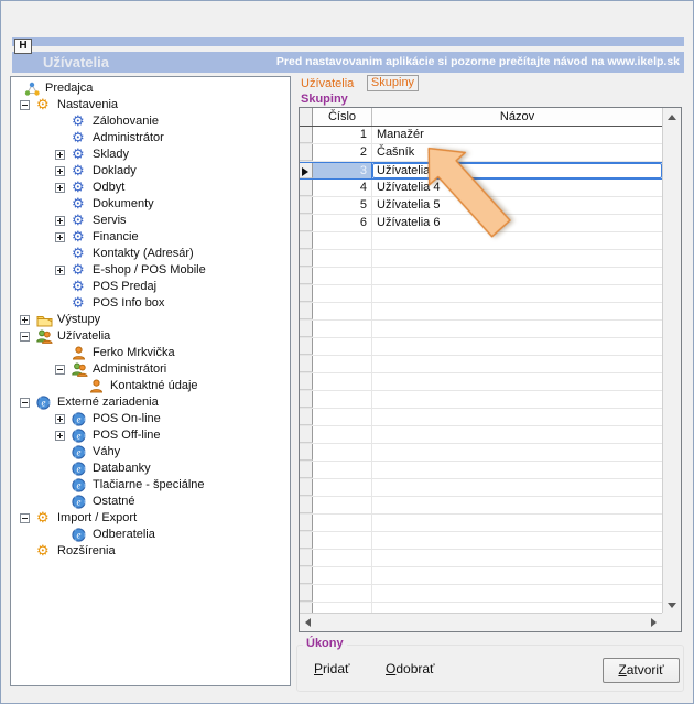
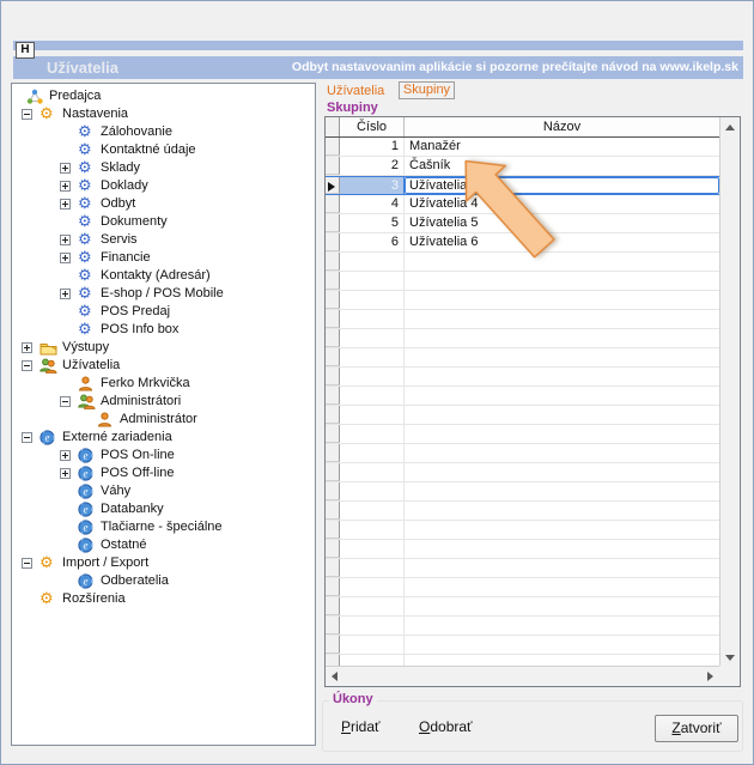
  H
  Užívatelia
- Pred nastavovanim aplikácie si pozorne prečítajte návod na www.ikelp.sk
+ Odbyt nastavovanim aplikácie si pozorne prečítajte návod na www.ikelp.sk
  Predajca
  ⚙
  Nastavenia
  ⚙
  Zálohovanie
  ⚙
- Administrátor
+ Kontaktné údaje
  ⚙
  Sklady
  ⚙
  Doklady
  ⚙
  Odbyt
  ⚙
  Dokumenty
  ⚙
  Servis
  ⚙
  Financie
  ⚙
  Kontakty (Adresár)
  ⚙
  E-shop / POS Mobile
  ⚙
  POS Predaj
  ⚙
  POS Info box
  Výstupy
  Užívatelia
  Ferko Mrkvička
  Administrátori
- Kontaktné údaje
+ Administrátor
  e
  Externé zariadenia
  e
  POS On-line
  e
  POS Off-line
  e
  Váhy
  e
  Databanky
  e
  Tlačiarne - špeciálne
  e
  Ostatné
  ⚙
  Import / Export
  e
  Odberatelia
  ⚙
  Rozšírenia
  Užívatelia
  Skupiny
  Skupiny
  Číslo
  Názov
  1
  Manažér
  2
  Čašník
  3
  Užívatelia
  4
  Užívatelia 4
  5
  Užívatelia 5
  6
  Užívatelia 6
  Úkony
  Pridať
  Odobrať
  Zatvoriť
